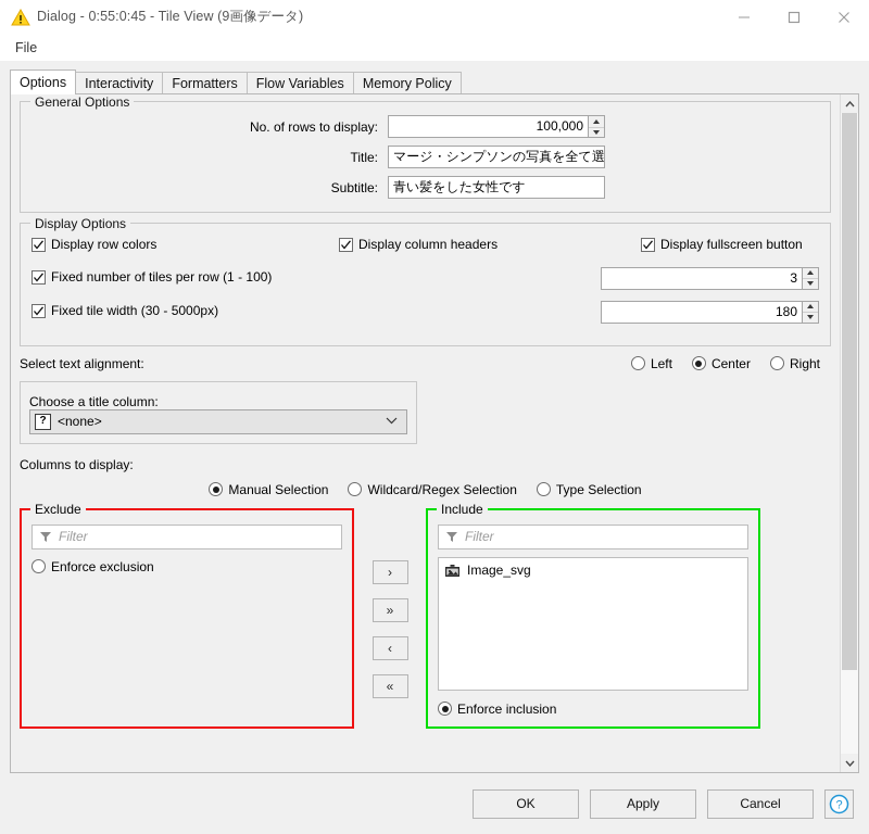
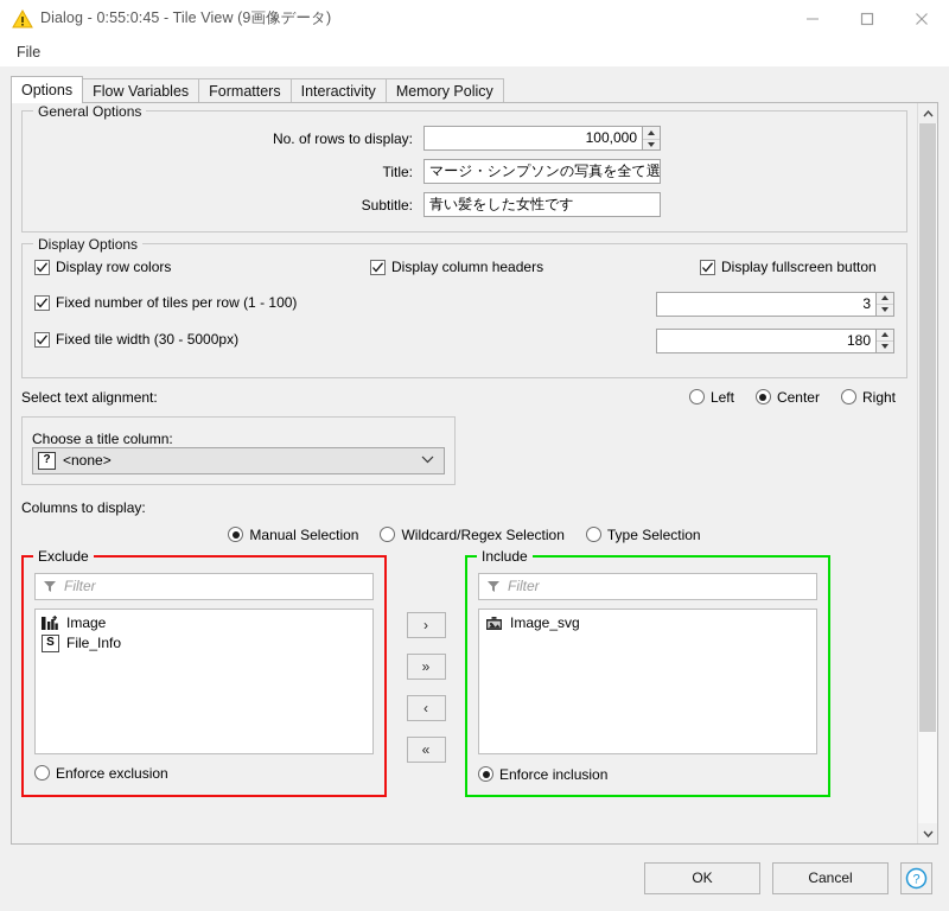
  Dialog - 0:55:0:45 - Tile View (9画像データ)
  File
  Options
- Interactivity
+ Flow Variables
  Formatters
- Flow Variables
+ Interactivity
  Memory Policy
  General Options
  No. of rows to display:
  100,000
  Title:
  マージ・シンプソンの写真を全て選
  Subtitle:
  青い髪をした女性です
  Display Options
  Display row colors
  Display column headers
  Display fullscreen button
  Fixed number of tiles per row (1 - 100)
  3
  Fixed tile width (30 - 5000px)
  180
  Select text alignment:
  Left
  Center
  Right
  Choose a title column:
  ?
  <none>
  Columns to display:
  Manual Selection
  Wildcard/Regex Selection
  Type Selection
  Exclude
  Filter
+ Image
+ S
+ File_Info
  Enforce exclusion
  ›
  »
  ‹
  «
  Include
  Filter
  Image_svg
  Enforce inclusion
  OK
- Apply
  Cancel
  ?
